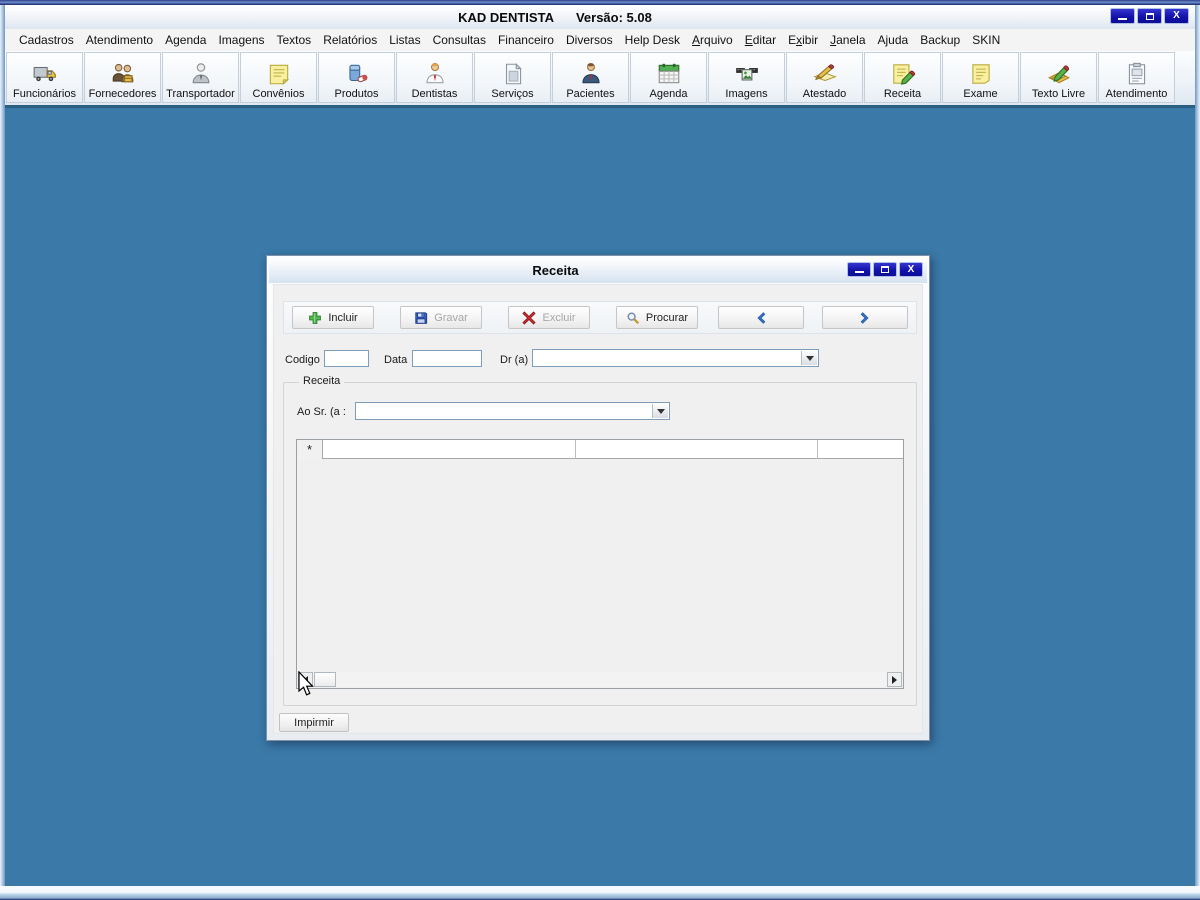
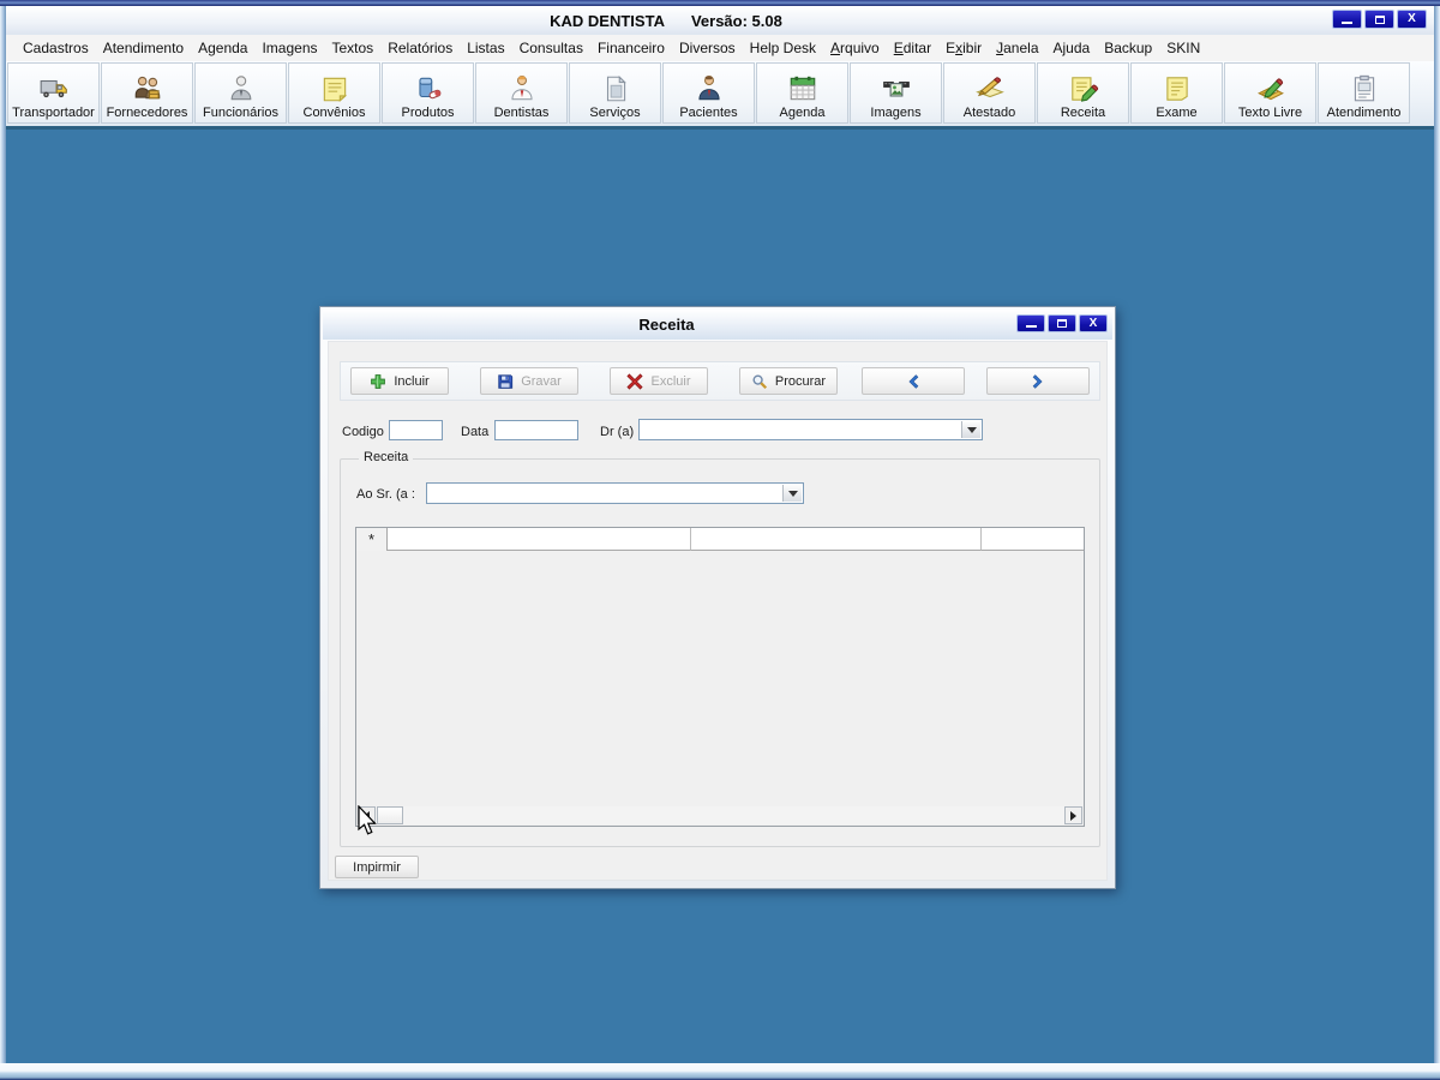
  KAD DENTISTA
  Versão: 5.08
  X
  Cadastros
  Atendimento
  Agenda
  Imagens
  Textos
  Relatórios
  Listas
  Consultas
  Financeiro
  Diversos
  Help Desk
  Arquivo
  Editar
  Exibir
  Janela
  Ajuda
  Backup
  SKIN
- Funcionários
+ Transportador
  Fornecedores
- Transportador
+ Funcionários
  Convênios
  Produtos
  Dentistas
  Serviços
  Pacientes
  Agenda
  Imagens
  Atestado
  Receita
  Exame
  Texto Livre
  Atendimento
  Receita
  X
  Incluir
  Gravar
  Excluir
  Procurar
  Codigo
  Data
  Dr (a)
  Receita
  Ao Sr. (a :
  *
  Impirmir
